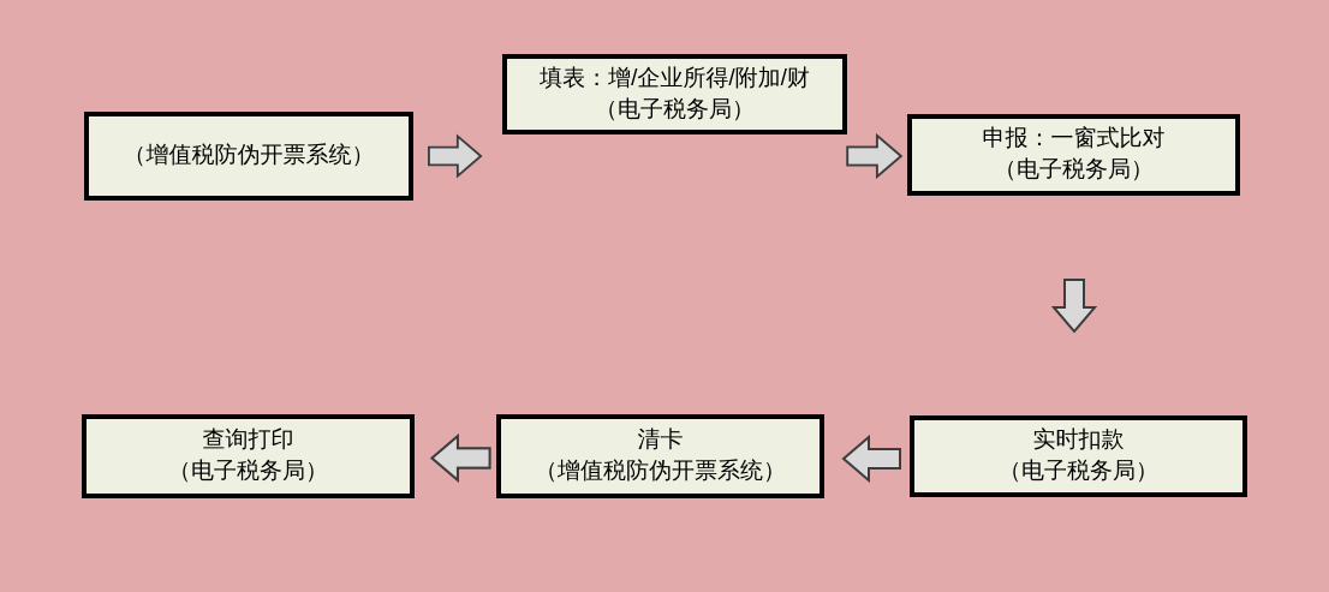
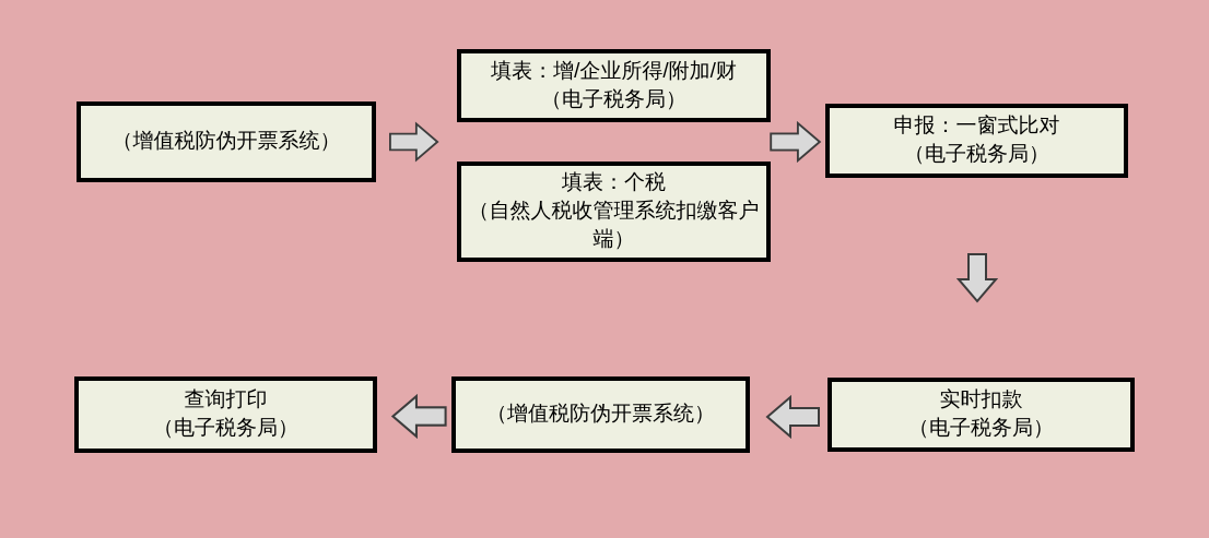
  （增值税防伪开票系统）
  填表：增/企业所得/附加/财
  （电子税务局）
+ 填表：个税
+ （自然人税收管理系统扣缴客户端）
  申报：一窗式比对
  （电子税务局）
  实时扣款
  （电子税务局）
- 清卡
  （增值税防伪开票系统）
  查询打印
  （电子税务局）
